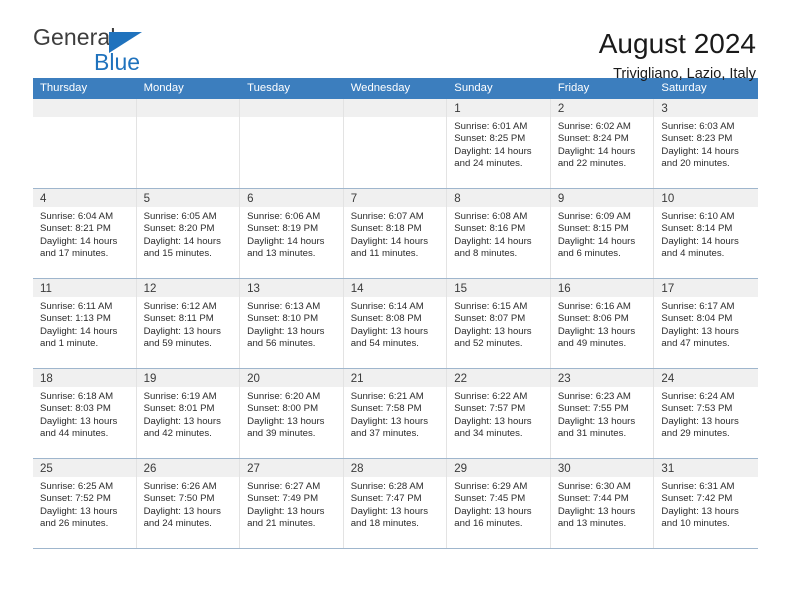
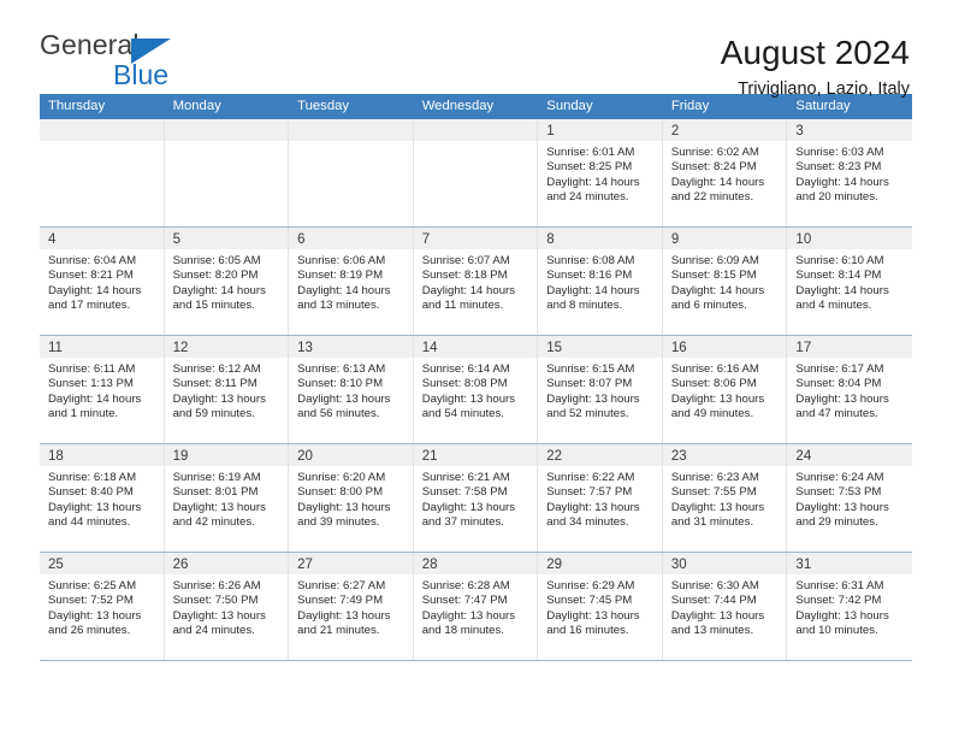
  General
  Blue
  August 2024
  Trivigliano, Lazio, Italy
  Thursday
  Monday
  Tuesday
  Wednesday
  Sunday
  Friday
  Saturday
  1
  Sunrise: 6:01 AM
  Sunset: 8:25 PM
  Daylight: 14 hours
  and 24 minutes.
  2
  Sunrise: 6:02 AM
  Sunset: 8:24 PM
  Daylight: 14 hours
  and 22 minutes.
  3
  Sunrise: 6:03 AM
  Sunset: 8:23 PM
  Daylight: 14 hours
  and 20 minutes.
  4
  Sunrise: 6:04 AM
  Sunset: 8:21 PM
  Daylight: 14 hours
  and 17 minutes.
  5
  Sunrise: 6:05 AM
  Sunset: 8:20 PM
  Daylight: 14 hours
  and 15 minutes.
  6
  Sunrise: 6:06 AM
  Sunset: 8:19 PM
  Daylight: 14 hours
  and 13 minutes.
  7
  Sunrise: 6:07 AM
  Sunset: 8:18 PM
  Daylight: 14 hours
  and 11 minutes.
  8
  Sunrise: 6:08 AM
  Sunset: 8:16 PM
  Daylight: 14 hours
  and 8 minutes.
  9
  Sunrise: 6:09 AM
  Sunset: 8:15 PM
  Daylight: 14 hours
  and 6 minutes.
  10
  Sunrise: 6:10 AM
  Sunset: 8:14 PM
  Daylight: 14 hours
  and 4 minutes.
  11
  Sunrise: 6:11 AM
  Sunset: 1:13 PM
  Daylight: 14 hours
  and 1 minute.
  12
  Sunrise: 6:12 AM
  Sunset: 8:11 PM
  Daylight: 13 hours
  and 59 minutes.
  13
  Sunrise: 6:13 AM
  Sunset: 8:10 PM
  Daylight: 13 hours
  and 56 minutes.
  14
  Sunrise: 6:14 AM
  Sunset: 8:08 PM
  Daylight: 13 hours
  and 54 minutes.
  15
  Sunrise: 6:15 AM
  Sunset: 8:07 PM
  Daylight: 13 hours
  and 52 minutes.
  16
  Sunrise: 6:16 AM
  Sunset: 8:06 PM
  Daylight: 13 hours
  and 49 minutes.
  17
  Sunrise: 6:17 AM
  Sunset: 8:04 PM
  Daylight: 13 hours
  and 47 minutes.
  18
  Sunrise: 6:18 AM
- Sunset: 8:03 PM
+ Sunset: 8:40 PM
  Daylight: 13 hours
  and 44 minutes.
  19
  Sunrise: 6:19 AM
  Sunset: 8:01 PM
  Daylight: 13 hours
  and 42 minutes.
  20
  Sunrise: 6:20 AM
  Sunset: 8:00 PM
  Daylight: 13 hours
  and 39 minutes.
  21
  Sunrise: 6:21 AM
  Sunset: 7:58 PM
  Daylight: 13 hours
  and 37 minutes.
  22
  Sunrise: 6:22 AM
  Sunset: 7:57 PM
  Daylight: 13 hours
  and 34 minutes.
  23
  Sunrise: 6:23 AM
  Sunset: 7:55 PM
  Daylight: 13 hours
  and 31 minutes.
  24
  Sunrise: 6:24 AM
  Sunset: 7:53 PM
  Daylight: 13 hours
  and 29 minutes.
  25
  Sunrise: 6:25 AM
  Sunset: 7:52 PM
  Daylight: 13 hours
  and 26 minutes.
  26
  Sunrise: 6:26 AM
  Sunset: 7:50 PM
  Daylight: 13 hours
  and 24 minutes.
  27
  Sunrise: 6:27 AM
  Sunset: 7:49 PM
  Daylight: 13 hours
  and 21 minutes.
  28
  Sunrise: 6:28 AM
  Sunset: 7:47 PM
  Daylight: 13 hours
  and 18 minutes.
  29
  Sunrise: 6:29 AM
  Sunset: 7:45 PM
  Daylight: 13 hours
  and 16 minutes.
  30
  Sunrise: 6:30 AM
  Sunset: 7:44 PM
  Daylight: 13 hours
  and 13 minutes.
  31
  Sunrise: 6:31 AM
  Sunset: 7:42 PM
  Daylight: 13 hours
  and 10 minutes.
